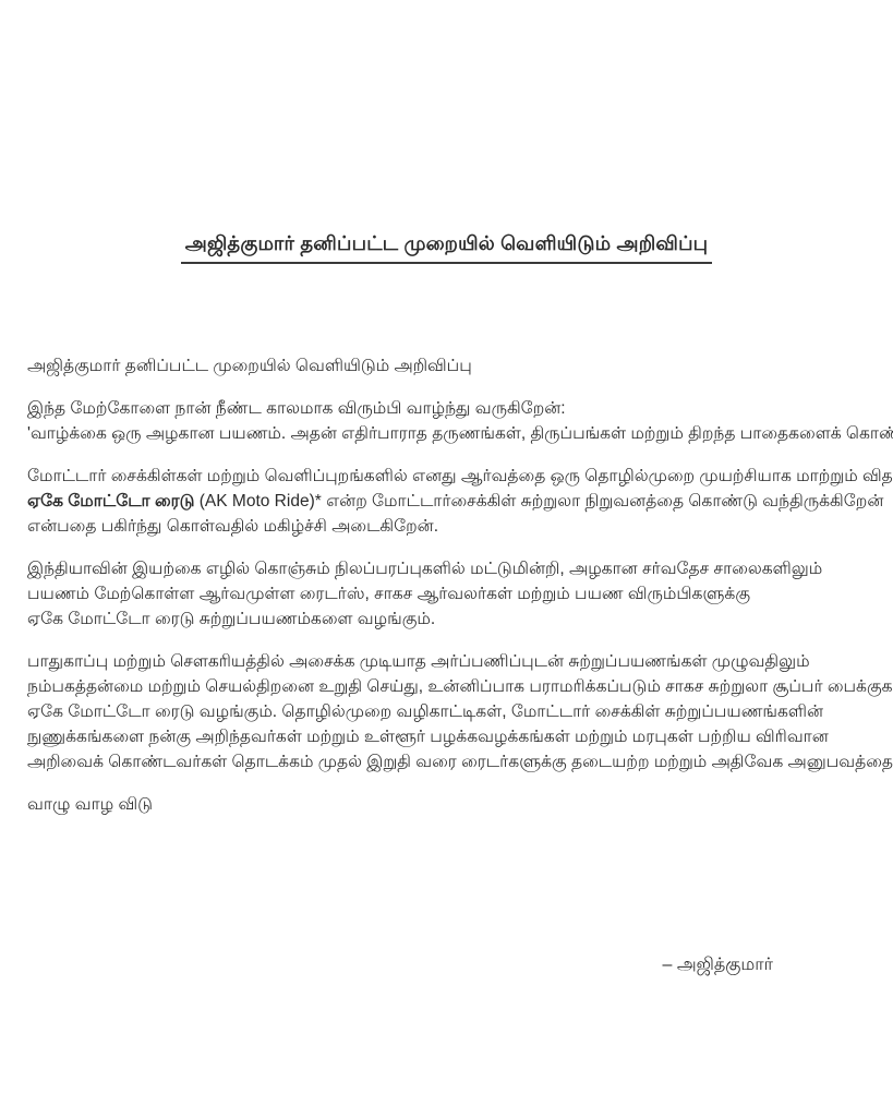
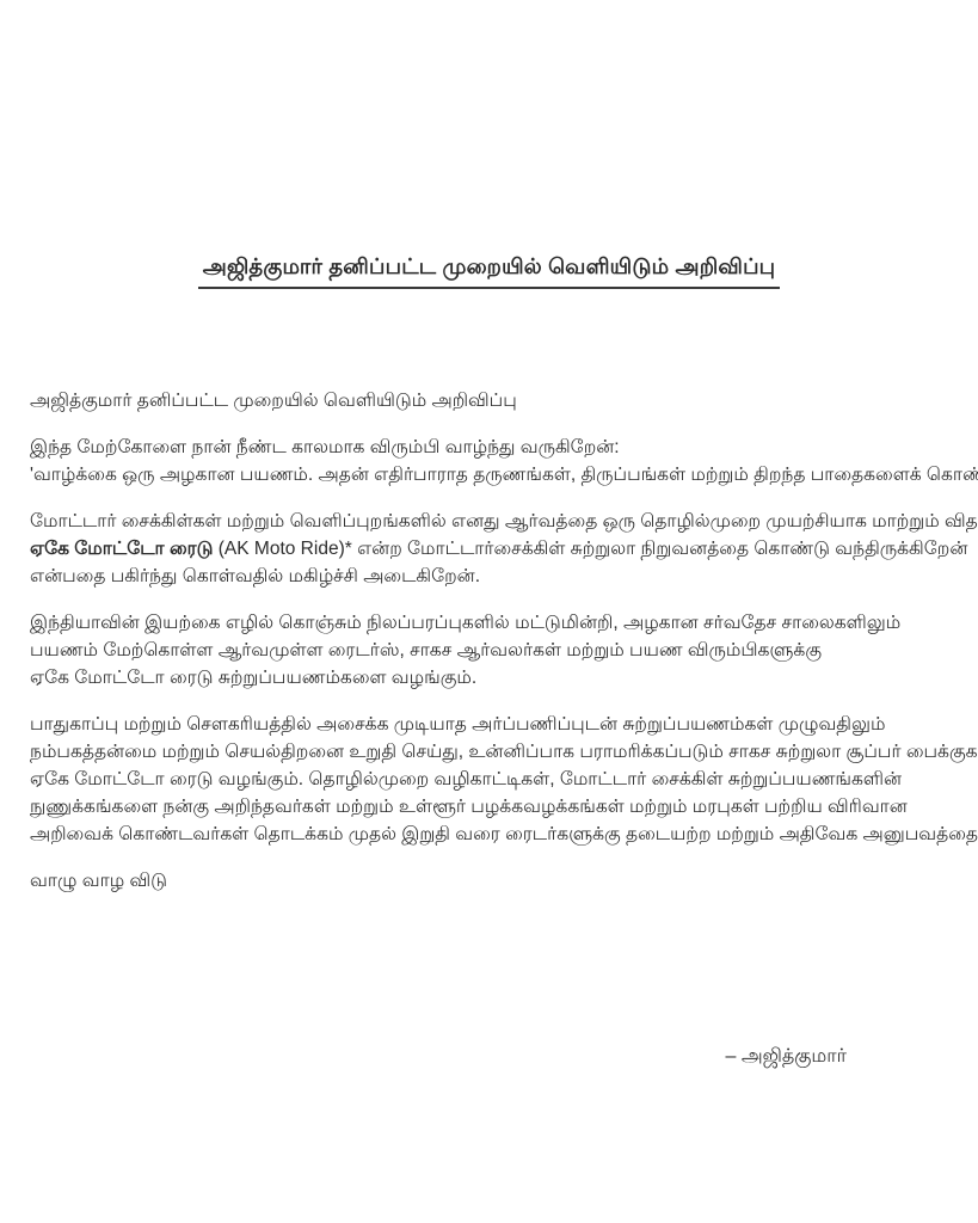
  அஜித்குமார் தனிப்பட்ட முறையில் வெளியிடும் அறிவிப்பு
  அஜித்குமார் தனிப்பட்ட முறையில் வெளியிடும் அறிவிப்பு
  இந்த மேற்கோளை நான் நீண்ட காலமாக விரும்பி வாழ்ந்து வருகிறேன்:
  'வாழ்க்கை ஒரு அழகான பயணம். அதன் எதிர்பாராத தருணங்கள், திருப்பங்கள் மற்றும் திறந்த பாதைகளைக் கொண்
  மோட்டார் சைக்கிள்கள் மற்றும் வெளிப்புறங்களில் எனது ஆர்வத்தை ஒரு தொழில்முறை முயற்சியாக மாற்றும் வித
  ஏகே மோட்டோ ரைடு (AK Moto Ride)* என்ற மோட்டார்சைக்கிள் சுற்றுலா நிறுவனத்தை கொண்டு வந்திருக்கிறேன்
  என்பதை பகிர்ந்து கொள்வதில் மகிழ்ச்சி அடைகிறேன்.
  இந்தியாவின் இயற்கை எழில் கொஞ்சும் நிலப்பரப்புகளில் மட்டுமின்றி, அழகான சர்வதேச சாலைகளிலும்
  பயணம் மேற்கொள்ள ஆர்வமுள்ள ரைடர்ஸ், சாகச ஆர்வலர்கள் மற்றும் பயண விரும்பிகளுக்கு
  ஏகே மோட்டோ ரைடு சுற்றுப்பயணம்களை வழங்கும்.
- பாதுகாப்பு மற்றும் சௌகரியத்தில் அசைக்க முடியாத அர்ப்பணிப்புடன் சுற்றுப்பயணங்கள் முழுவதிலும்
+ பாதுகாப்பு மற்றும் சௌகரியத்தில் அசைக்க முடியாத அர்ப்பணிப்புடன் சுற்றுப்பயணம்கள் முழுவதிலும்
  நம்பகத்தன்மை மற்றும் செயல்திறனை உறுதி செய்து, உன்னிப்பாக பராமரிக்கப்படும் சாகச சுற்றுலா சூப்பர் பைக்குக
  ஏகே மோட்டோ ரைடு வழங்கும். தொழில்முறை வழிகாட்டிகள், மோட்டார் சைக்கிள் சுற்றுப்பயணங்களின்
  நுணுக்கங்களை நன்கு அறிந்தவர்கள் மற்றும் உள்ளூர் பழக்கவழக்கங்கள் மற்றும் மரபுகள் பற்றிய விரிவான
  அறிவைக் கொண்டவர்கள் தொடக்கம் முதல் இறுதி வரை ரைடர்களுக்கு தடையற்ற மற்றும் அதிவேக அனுபவத்தை
  வாழு வாழ விடு
  – அஜித்குமார்
